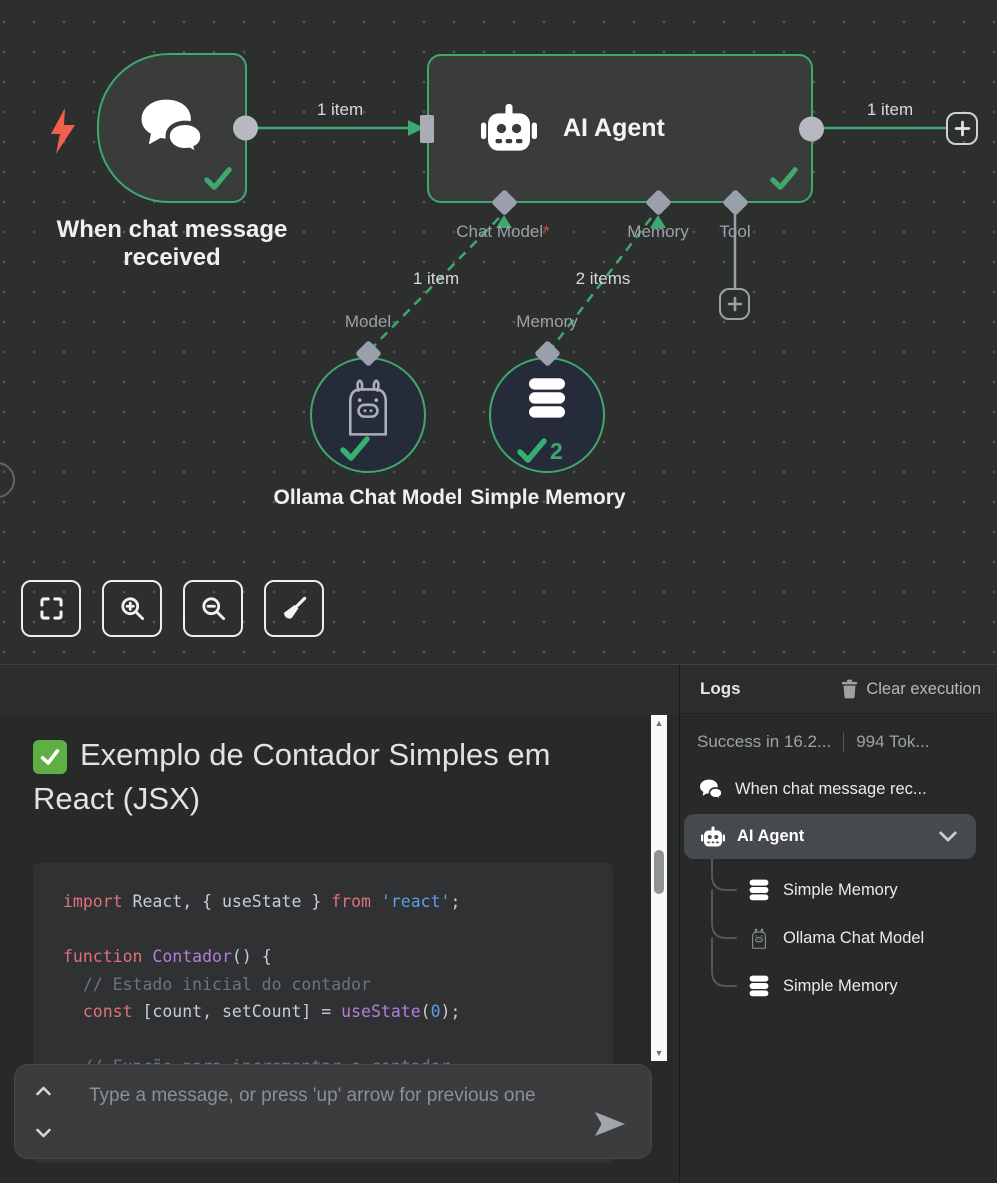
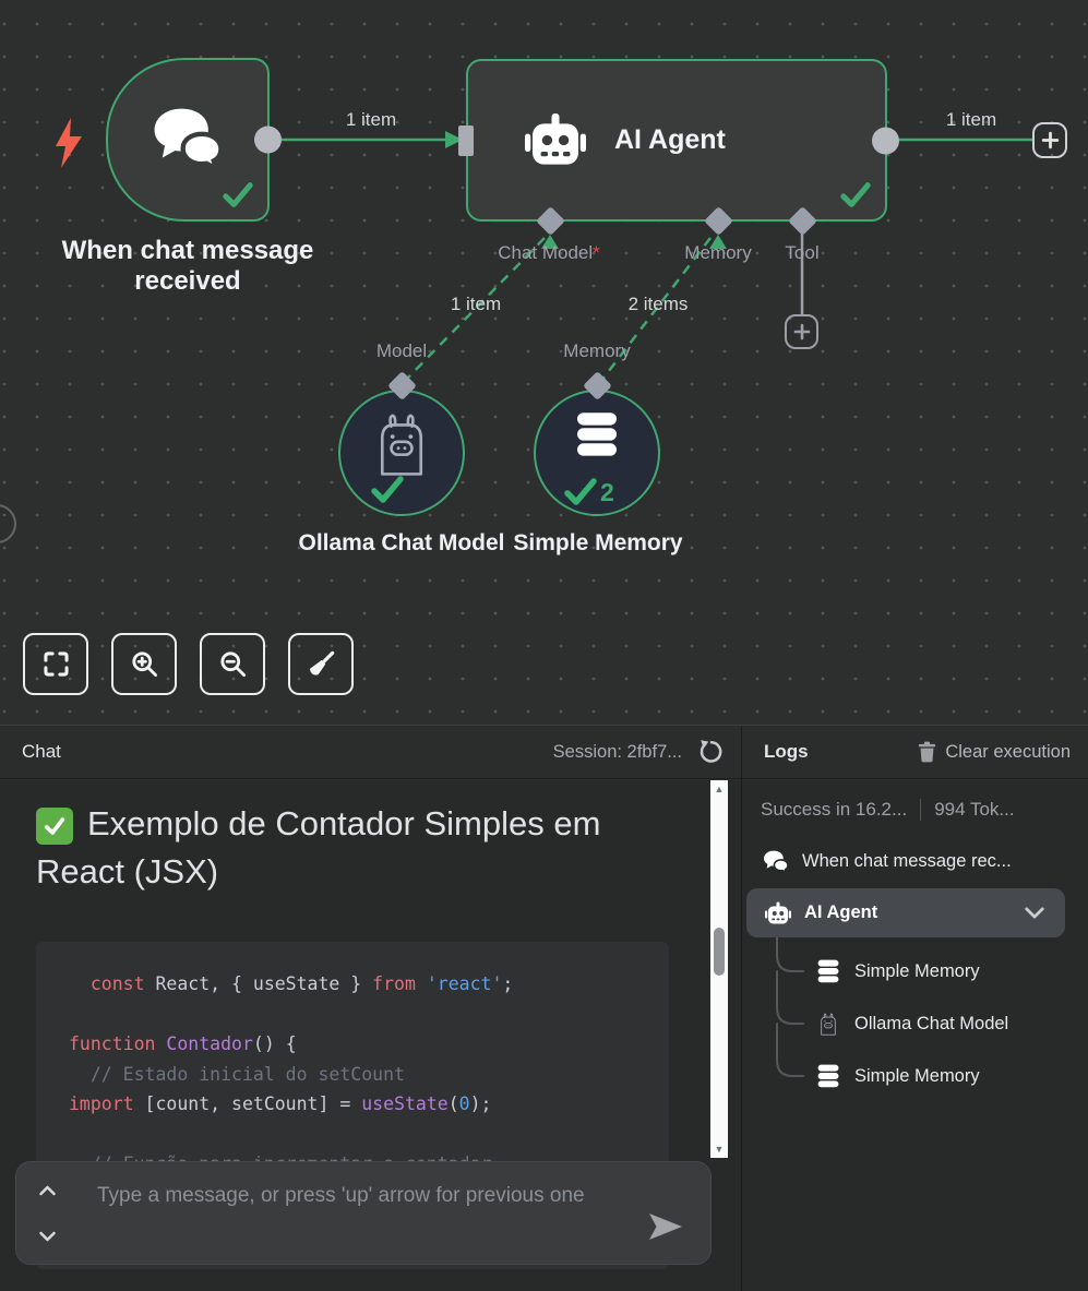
  When chat message received
  AI Agent
  Chat Model*
  Memory
  Tool
  1 item
  1 item
  1 item
  2 items
  Model
  Memory
  2
  Ollama Chat Model
  Simple Memory
+ Chat
+ Session: 2fbf7...
  Exemplo de Contador Simples em React (JSX)
- import React, { useState } from 'react';
+ const React, { useState } from 'react';
  function Contador() {
- // Estado inicial do contador
+ // Estado inicial do setCount
- const [count, setCount] = useState(0);
+ import [count, setCount] = useState(0);
  ▲
  ▼
  Type a message, or press 'up' arrow for previous one
  Logs
  Clear execution
  Success in 16.2...
  994 Tok...
  When chat message rec...
  AI Agent
  Simple Memory
  Ollama Chat Model
  Simple Memory
